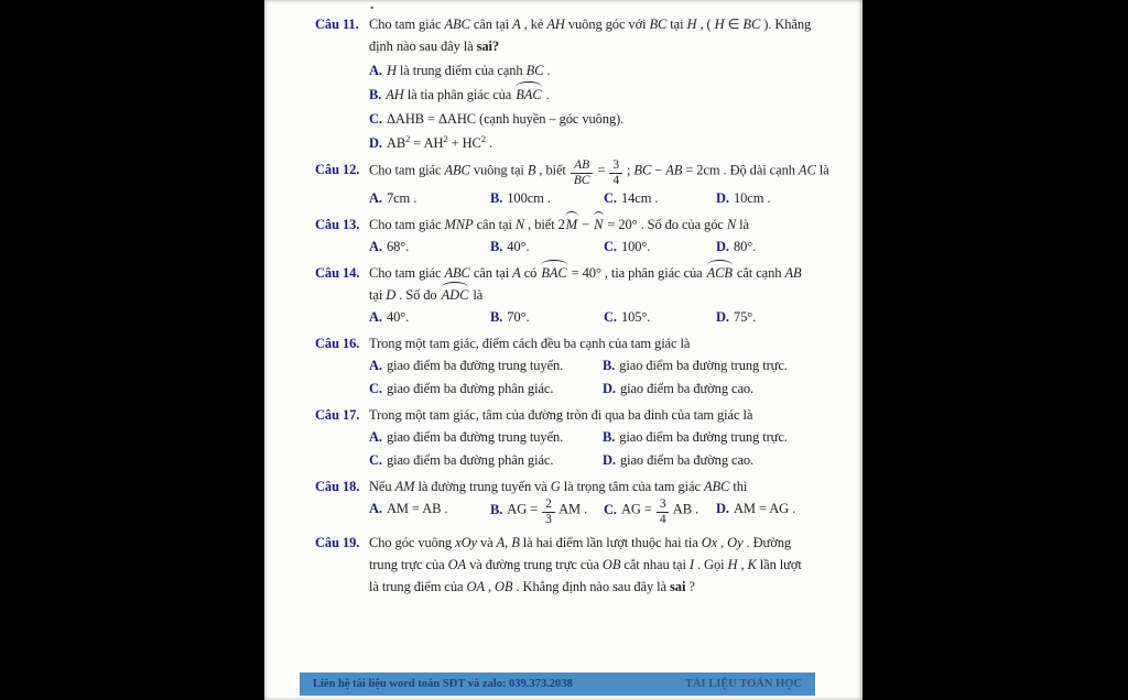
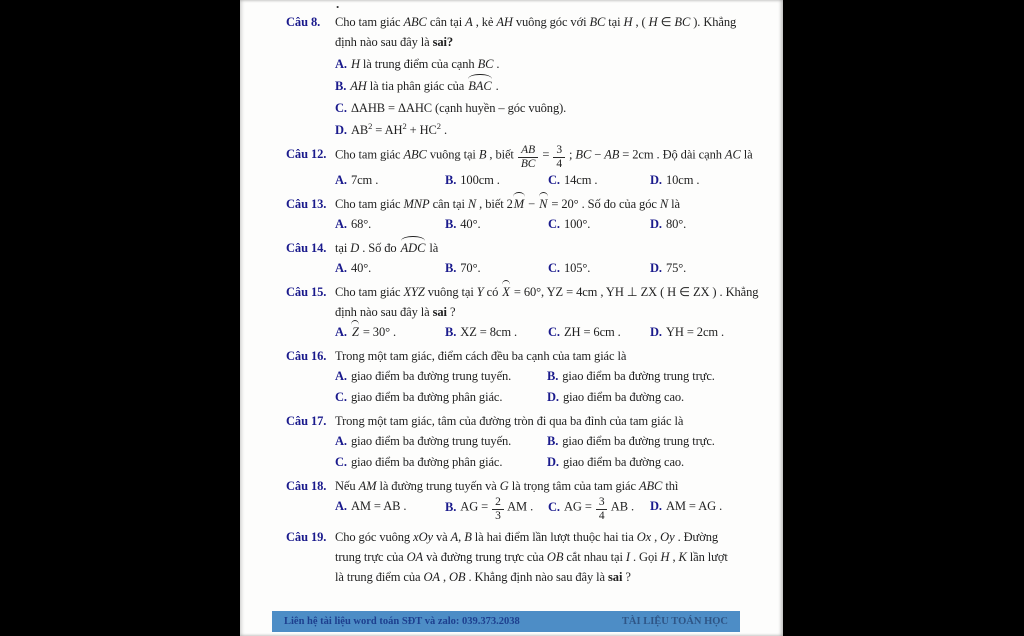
  .
- Câu 11.
+ Câu 8.
  Cho tam giác ABC cân tại A , kẻ AH vuông góc với BC tại H , ( H ∈ BC ). Khẳng
  định nào sau đây là sai?
  A. H là trung điểm của cạnh BC .
  B. AH là tia phân giác của BAC .
  C. ΔAHB = ΔAHC (cạnh huyền – góc vuông).
  D. AB2 = AH2 + HC2 .
  Câu 12.
  Cho tam giác ABC vuông tại B , biết
  AB
  BC
  =
  3
  4
  ; BC − AB = 2cm . Độ dài cạnh AC là
  A. 7cm .
  B. 100cm .
  C. 14cm .
  D. 10cm .
  Câu 13.
  Cho tam giác MNP cân tại N , biết 2M − N = 20° . Số đo của góc N là
  A. 68°.
  B. 40°.
  C. 100°.
  D. 80°.
  Câu 14.
- Cho tam giác ABC cân tại A có BAC = 40° , tia phân giác của ACB cắt cạnh AB
  tại D . Số đo ADC là
  A. 40°.
  B. 70°.
  C. 105°.
  D. 75°.
+ Câu 15.
+ Cho tam giác XYZ vuông tại Y có X = 60°, YZ = 4cm , YH ⊥ ZX ( H ∈ ZX ) . Khẳng
+ định nào sau đây là sai ?
+ A. Z = 30° .
+ B. XZ = 8cm .
+ C. ZH = 6cm .
+ D. YH = 2cm .
  Câu 16.
  Trong một tam giác, điểm cách đều ba cạnh của tam giác là
  A. giao điểm ba đường trung tuyến.
  B. giao điểm ba đường trung trực.
  C. giao điểm ba đường phân giác.
  D. giao điểm ba đường cao.
  Câu 17.
  Trong một tam giác, tâm của đường tròn đi qua ba đỉnh của tam giác là
  A. giao điểm ba đường trung tuyến.
  B. giao điểm ba đường trung trực.
  C. giao điểm ba đường phân giác.
  D. giao điểm ba đường cao.
  Câu 18.
  Nếu AM là đường trung tuyến và G là trọng tâm của tam giác ABC thì
  A. AM = AB .
  B. AG =
  2
  3
  AM .
  C. AG =
  3
  4
  AB .
  D. AM = AG .
  Câu 19.
  Cho góc vuông xOy và A, B là hai điểm lần lượt thuộc hai tia Ox , Oy . Đường
  trung trực của OA và đường trung trực của OB cắt nhau tại I . Gọi H , K lần lượt
  là trung điểm của OA , OB . Khẳng định nào sau đây là sai ?
  Liên hệ tài liệu word toán SĐT và zalo: 039.373.2038
  TÀI LIỆU TOÁN HỌC
